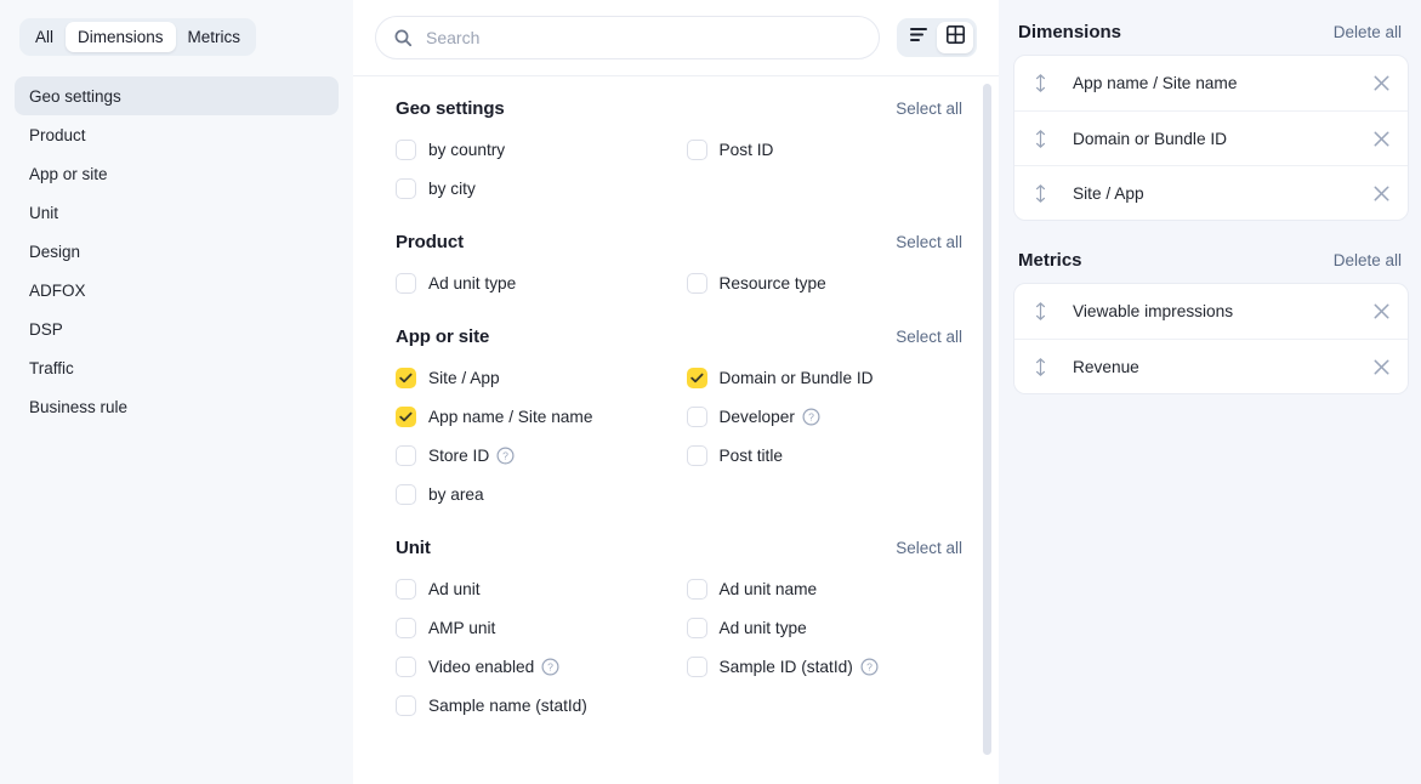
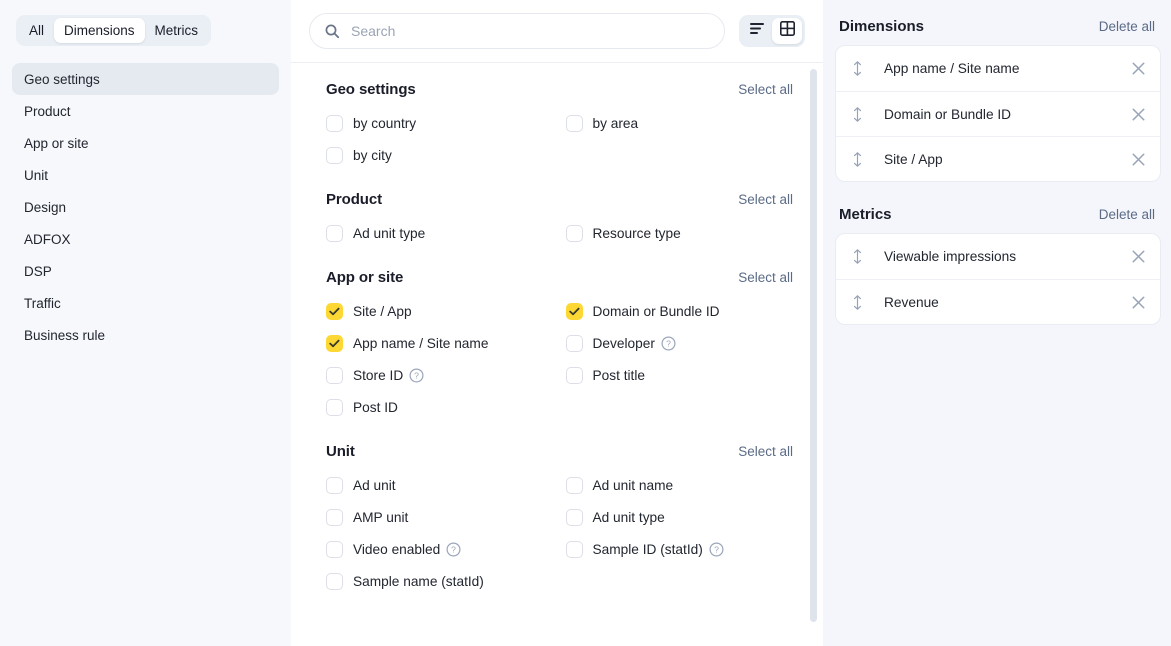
  All
  Dimensions
  Metrics
  Geo settings
  Product
  App or site
  Unit
  Design
  ADFOX
  DSP
  Traffic
  Business rule
  Search
  Geo settings
  Select all
  by country
- Post ID
+ by area
  by city
  Product
  Select all
  Ad unit type
  Resource type
  App or site
  Select all
  Site / App
  Domain or Bundle ID
  App name / Site name
  Developer
  ?
  Store ID
  ?
  Post title
- by area
+ Post ID
  Unit
  Select all
  Ad unit
  Ad unit name
  AMP unit
  Ad unit type
  Video enabled
  ?
  Sample ID (statId)
  ?
  Sample name (statId)
  Dimensions
  Delete all
  App name / Site name
  Domain or Bundle ID
  Site / App
  Metrics
  Delete all
  Viewable impressions
  Revenue
